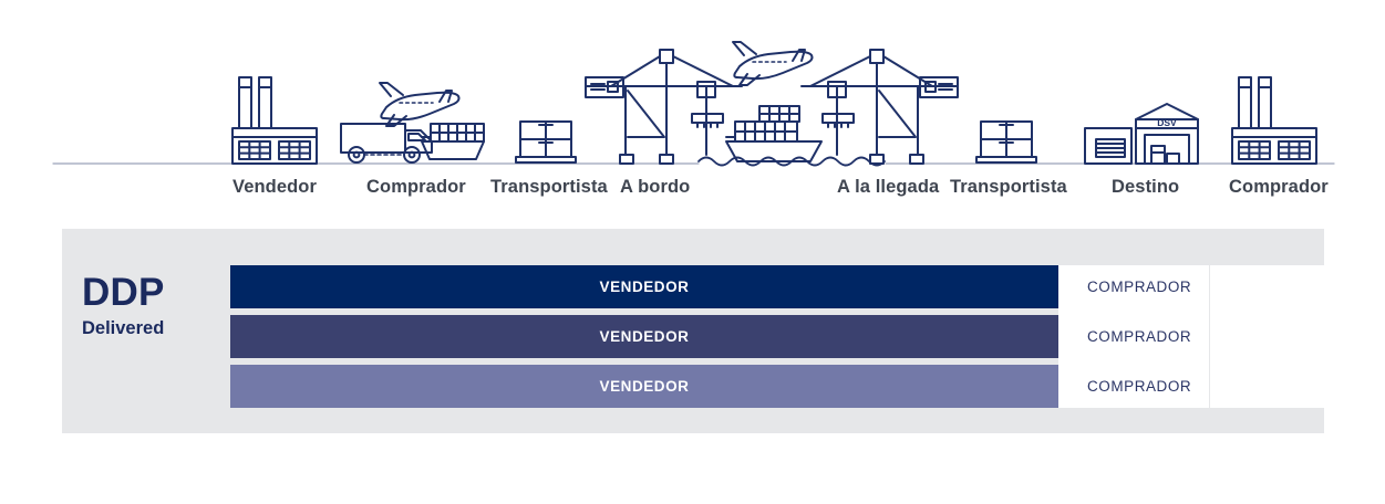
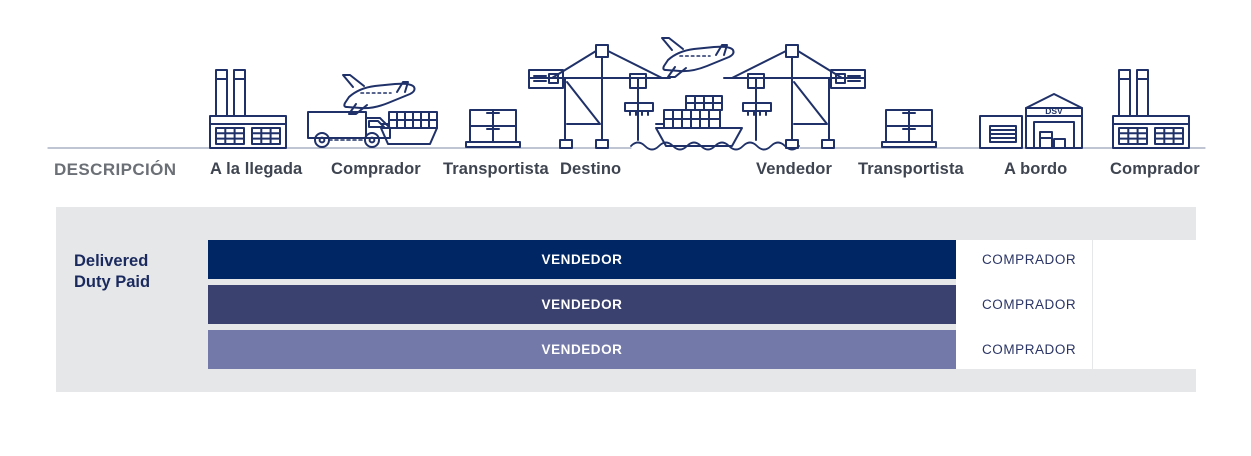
  DSV
+ DESCRIPCIÓN
- Vendedor
+ A la llegada
  Comprador
  Transportista
- A bordo
+ Destino
- A la llegada
+ Vendedor
  Transportista
- Destino
+ A bordo
  Comprador
- DDP
  Delivered
+ Duty Paid
  VENDEDOR
  COMPRADOR
  VENDEDOR
  COMPRADOR
  VENDEDOR
  COMPRADOR
